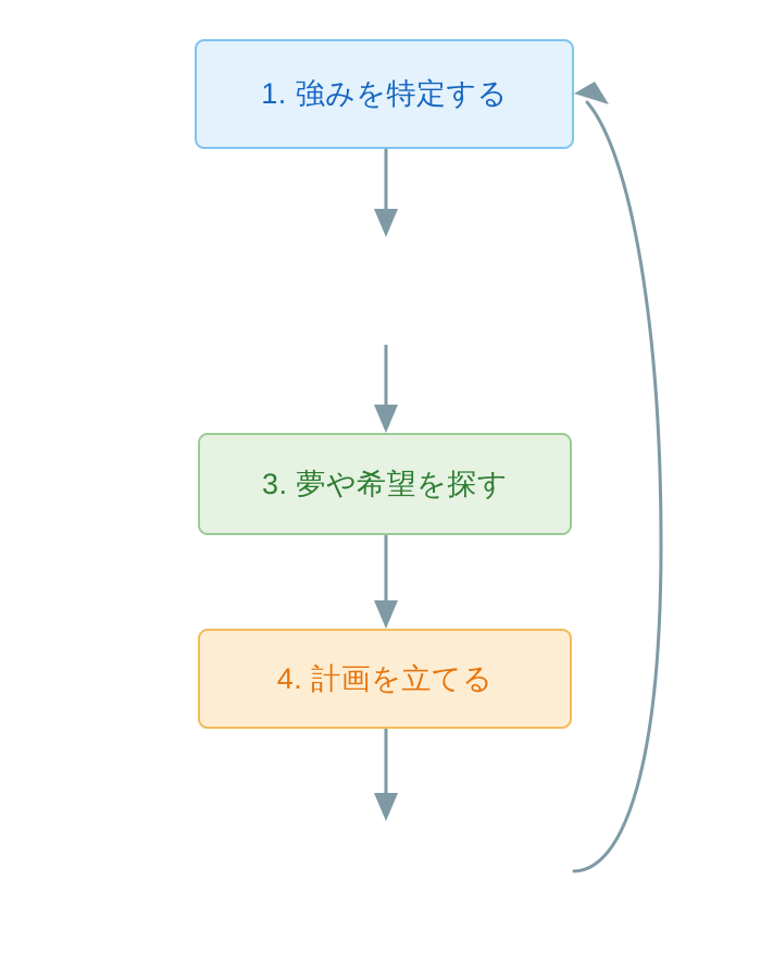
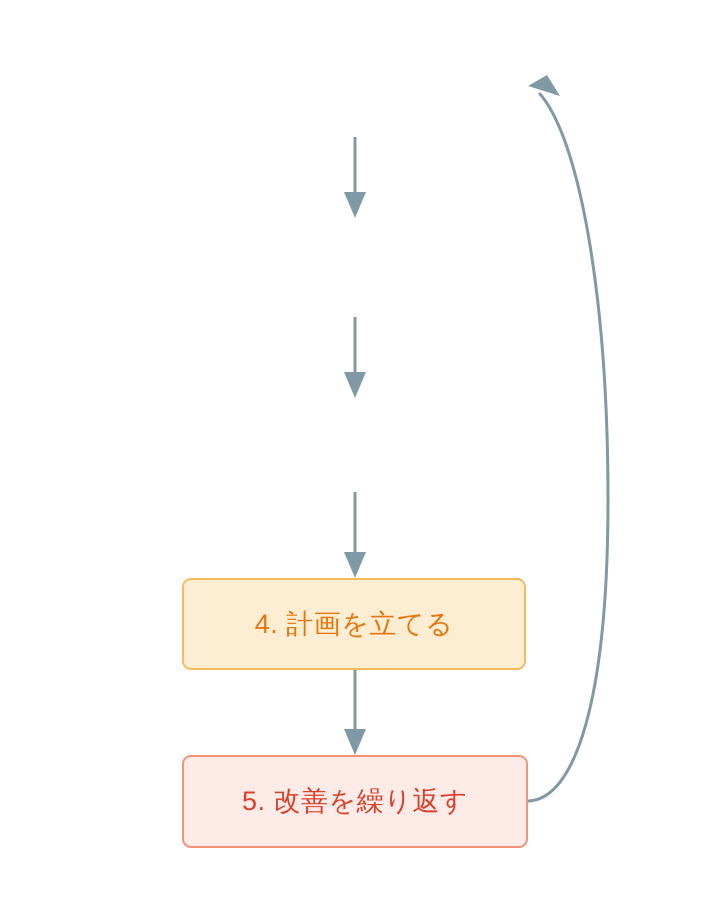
- 1. 強みを特定する
- 3. 夢や希望を探す
  4. 計画を立てる
+ 5. 改善を繰り返す
